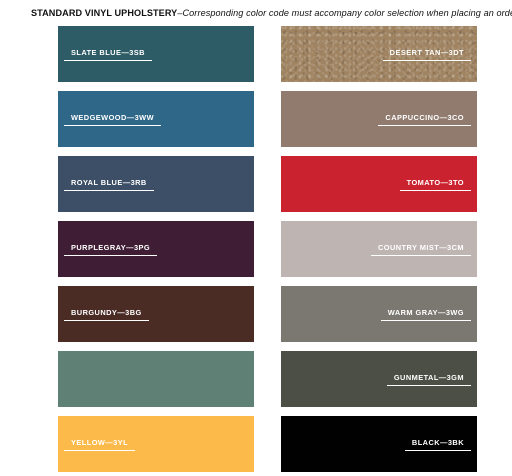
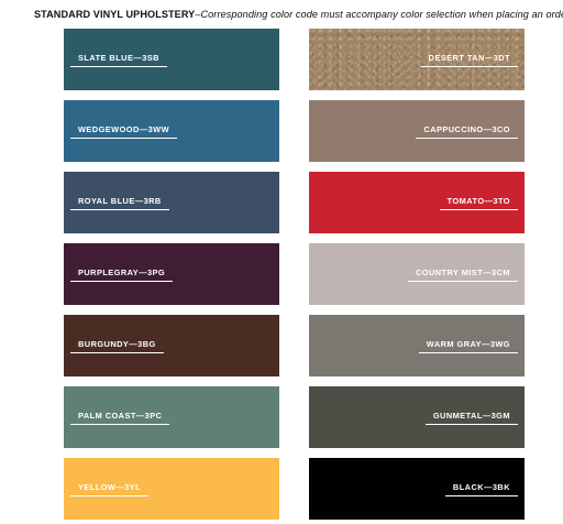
  STANDARD VINYL UPHOLSTERY–Corresponding color code must accompany color selection when placing an ord
  SLATE BLUE—3SB
  DESERT TAN—3DT
  WEDGEWOOD—3WW
  CAPPUCCINO—3CO
  ROYAL BLUE—3RB
  TOMATO—3TO
  PURPLEGRAY—3PG
  COUNTRY MIST—3CM
  BURGUNDY—3BG
  WARM GRAY—3WG
+ PALM COAST—3PC
  GUNMETAL—3GM
  YELLOW—3YL
  BLACK—3BK
